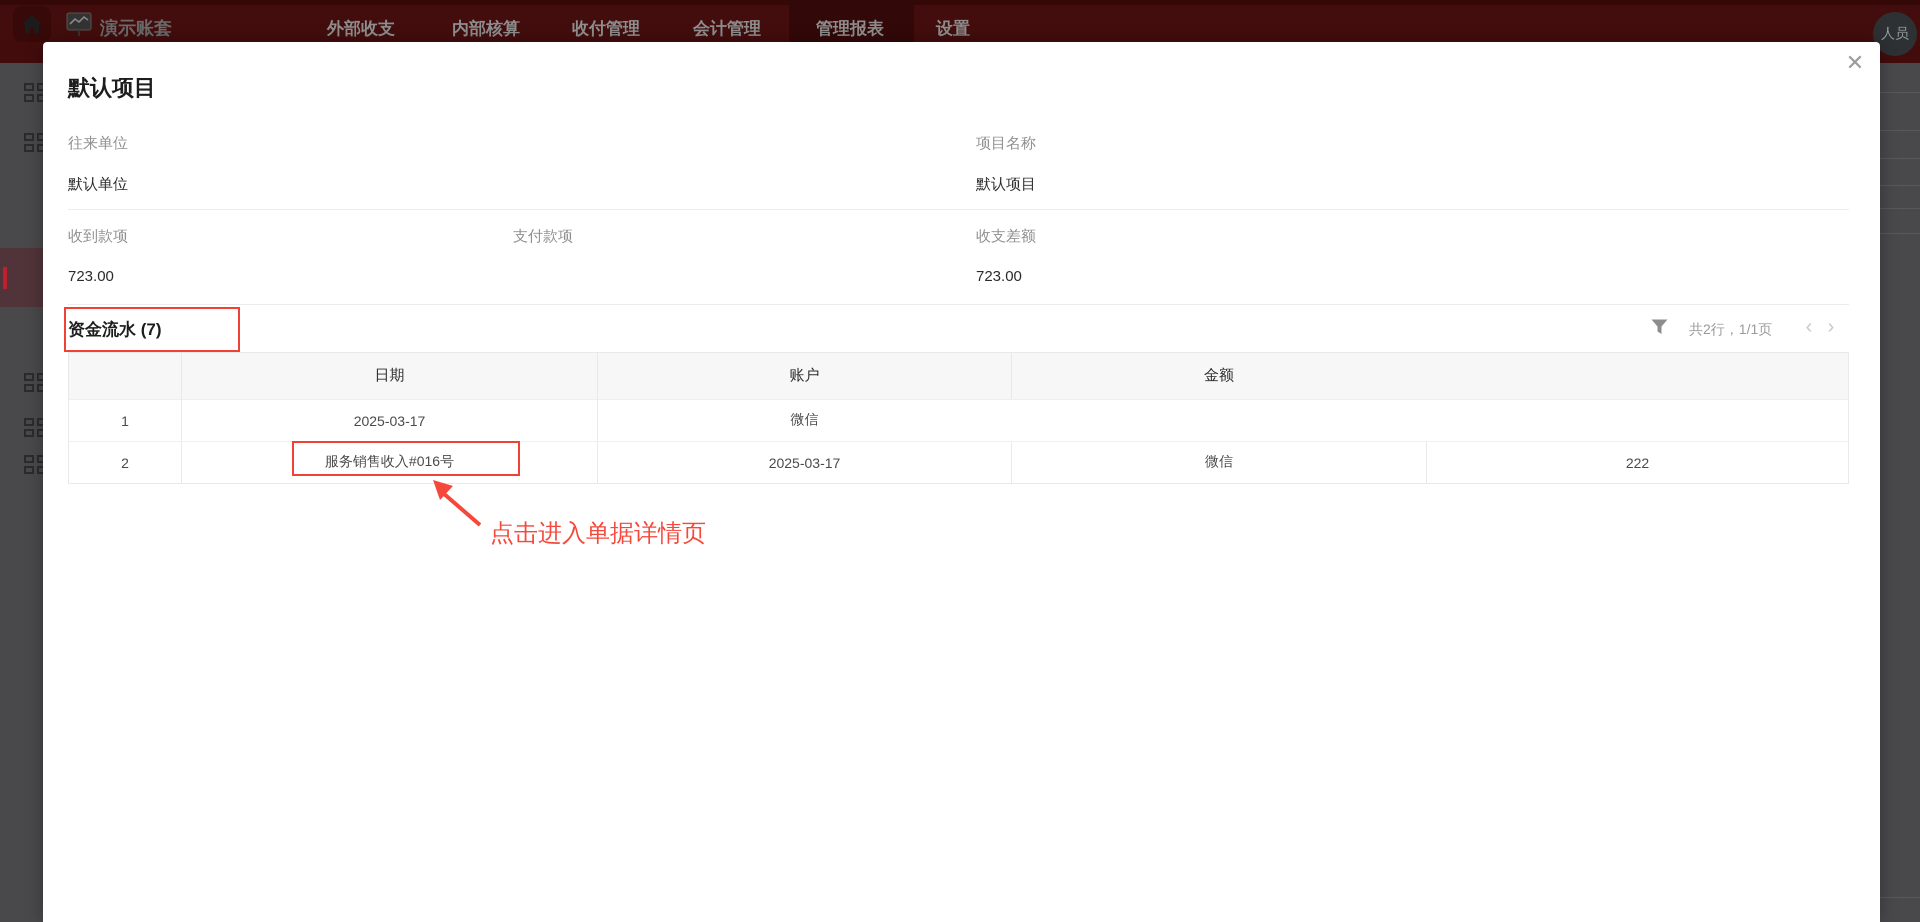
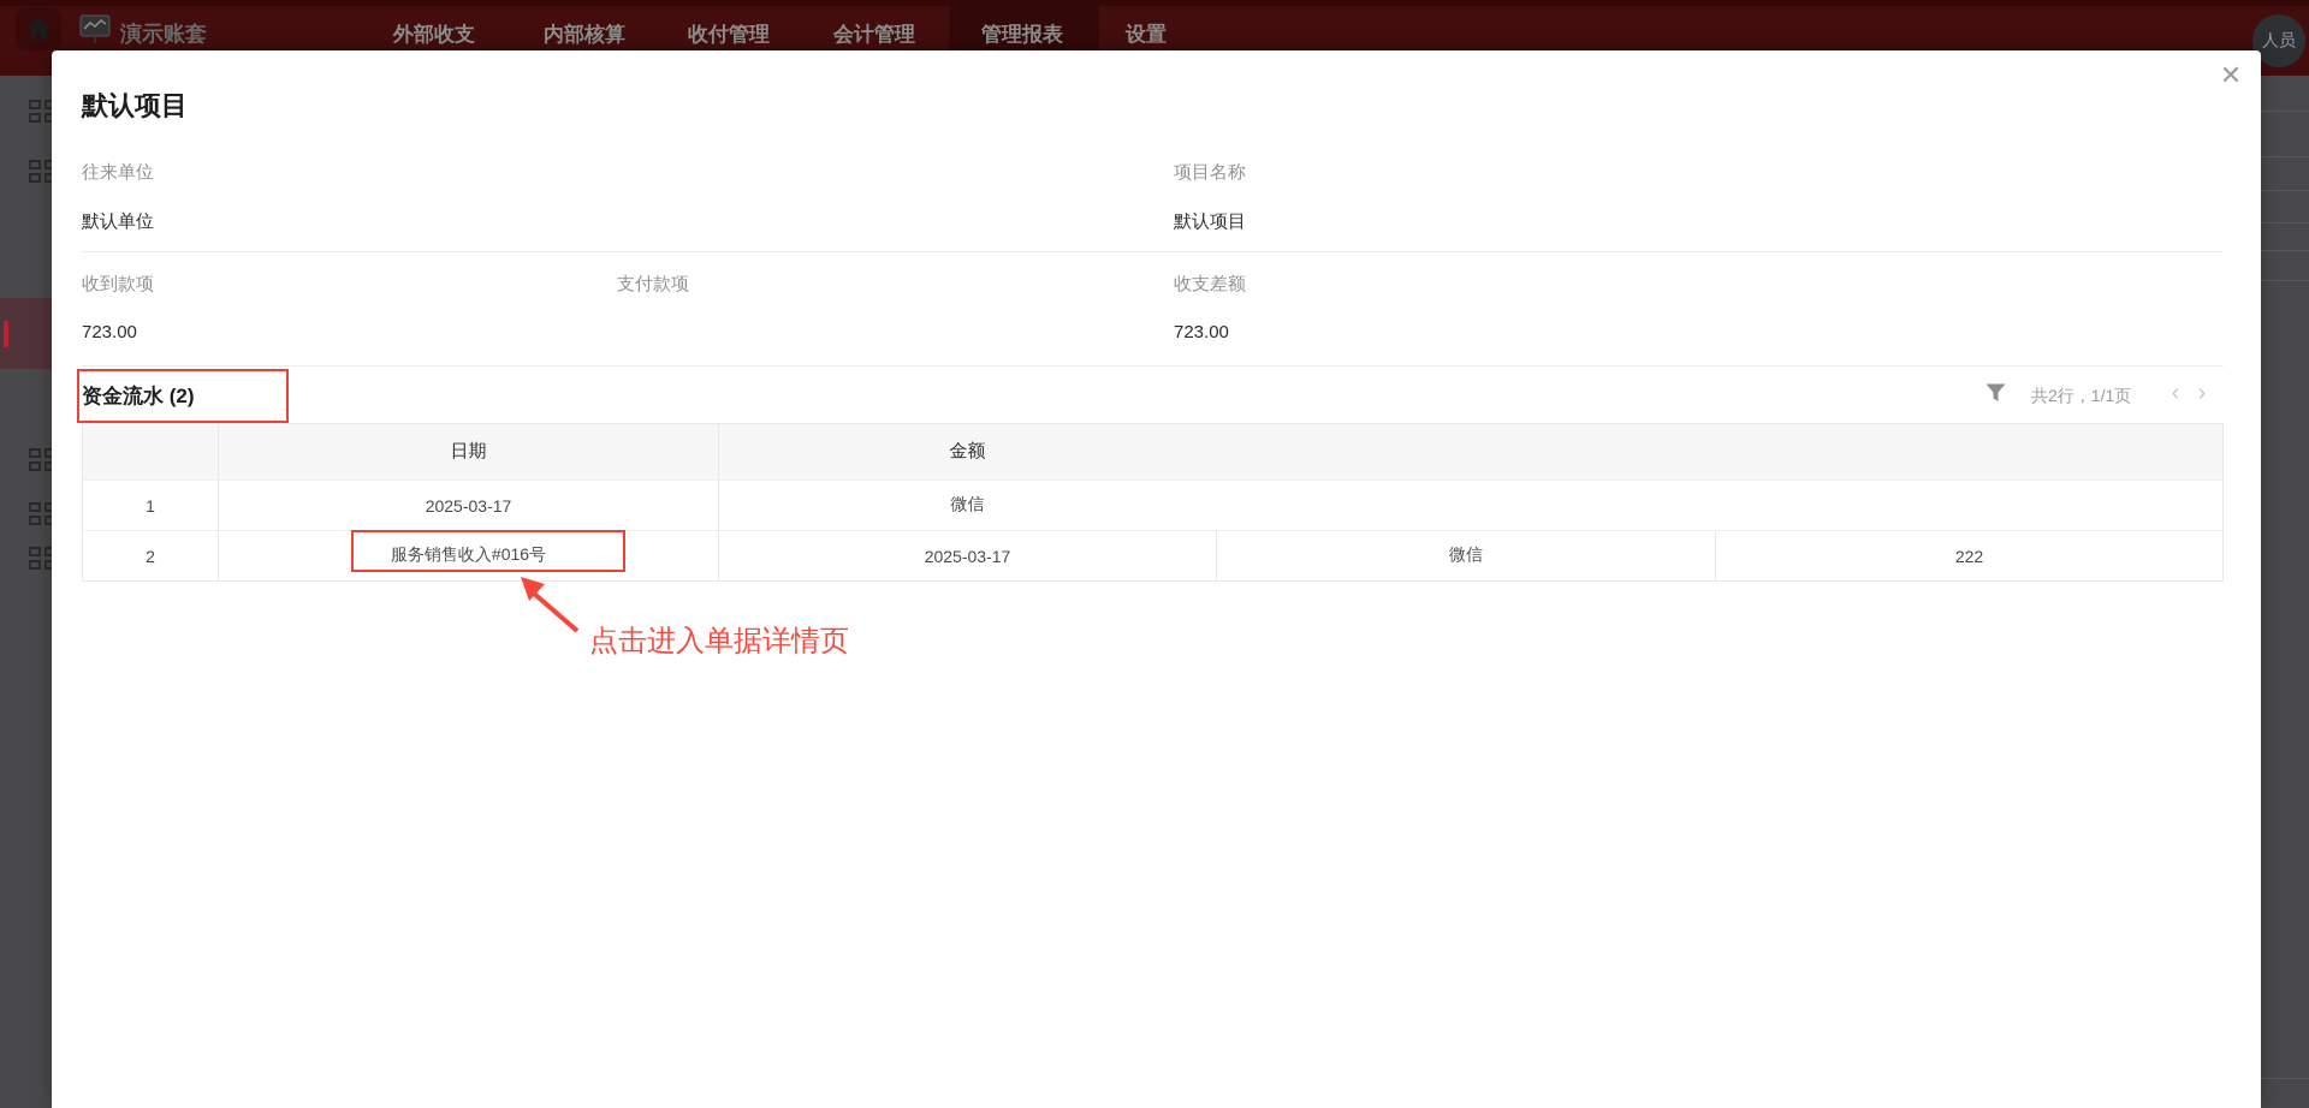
  演示账套
  外部收支
  内部核算
  收付管理
  会计管理
  管理报表
  设置
  人员
  ✕
  默认项目
  往来单位
  默认单位
  项目名称
  默认项目
  收到款项
  723.00
  支付款项
  收支差额
  723.00
- 资金流水 (7)
+ 资金流水 (2)
  共2行，1/1页
  ‹
  ›
  日期
- 账户
  金额
  1
  2025-03-17
  微信
  2
  服务销售收入#016号
  2025-03-17
  微信
  222
  点击进入单据详情页
